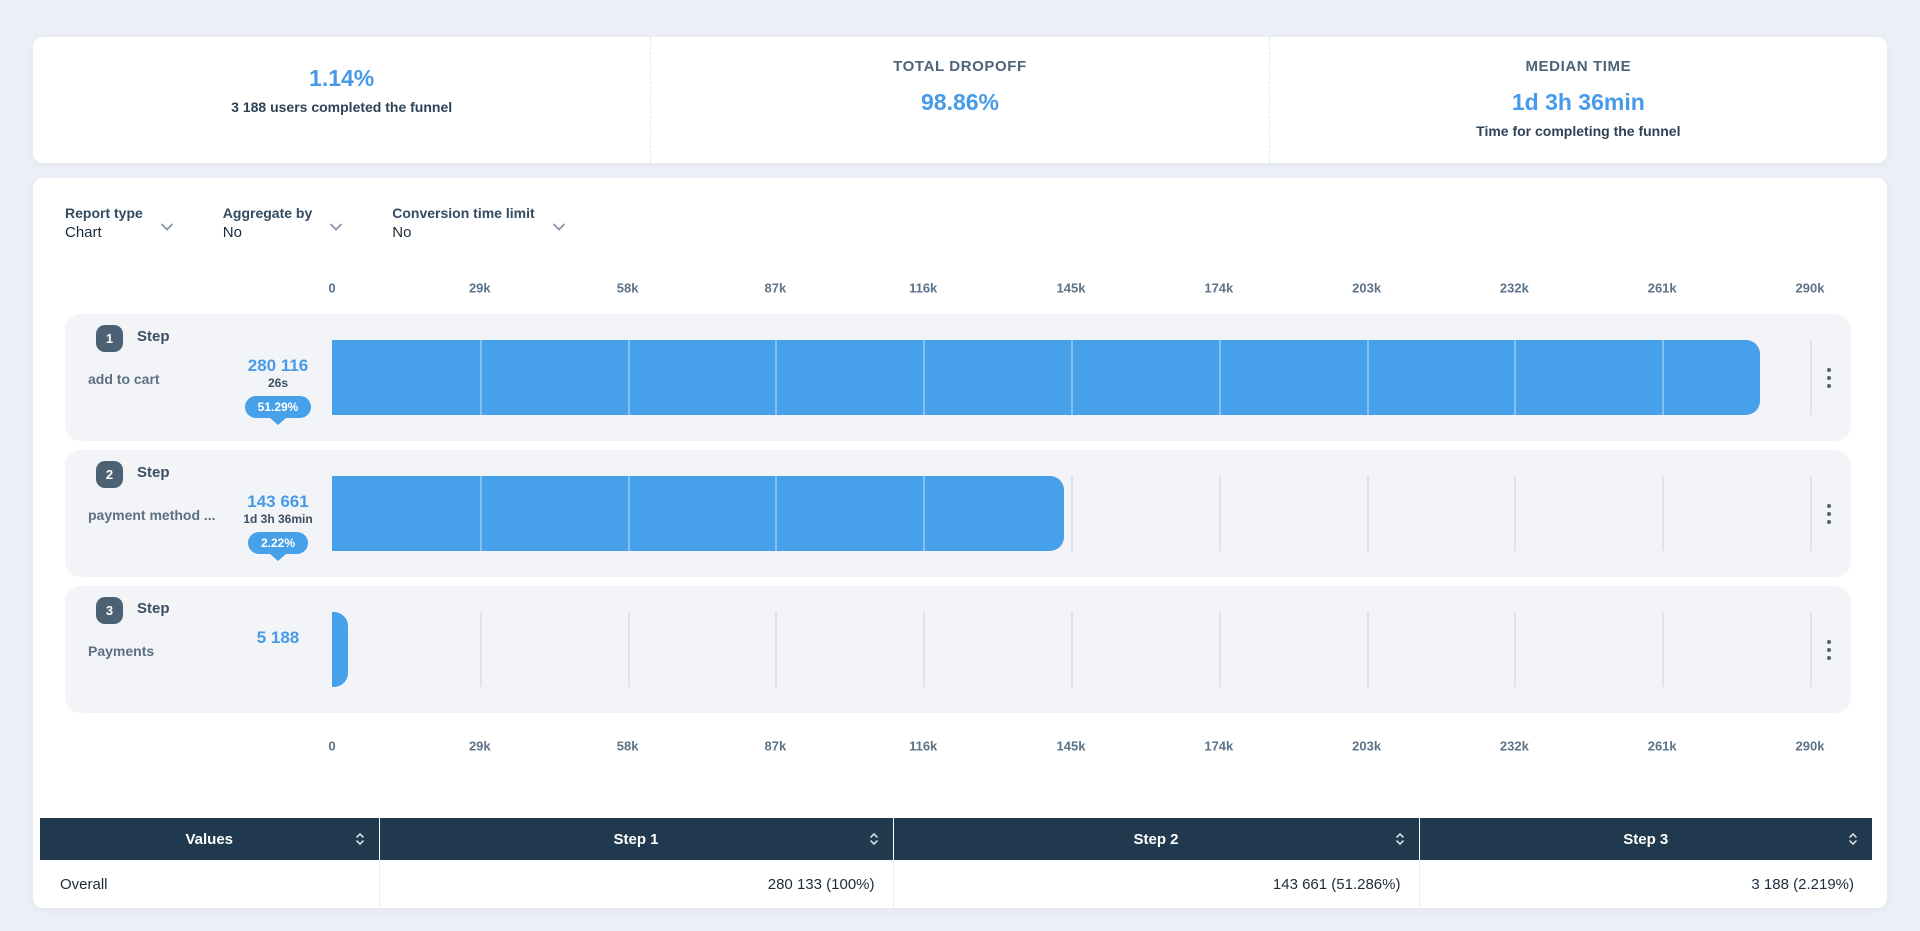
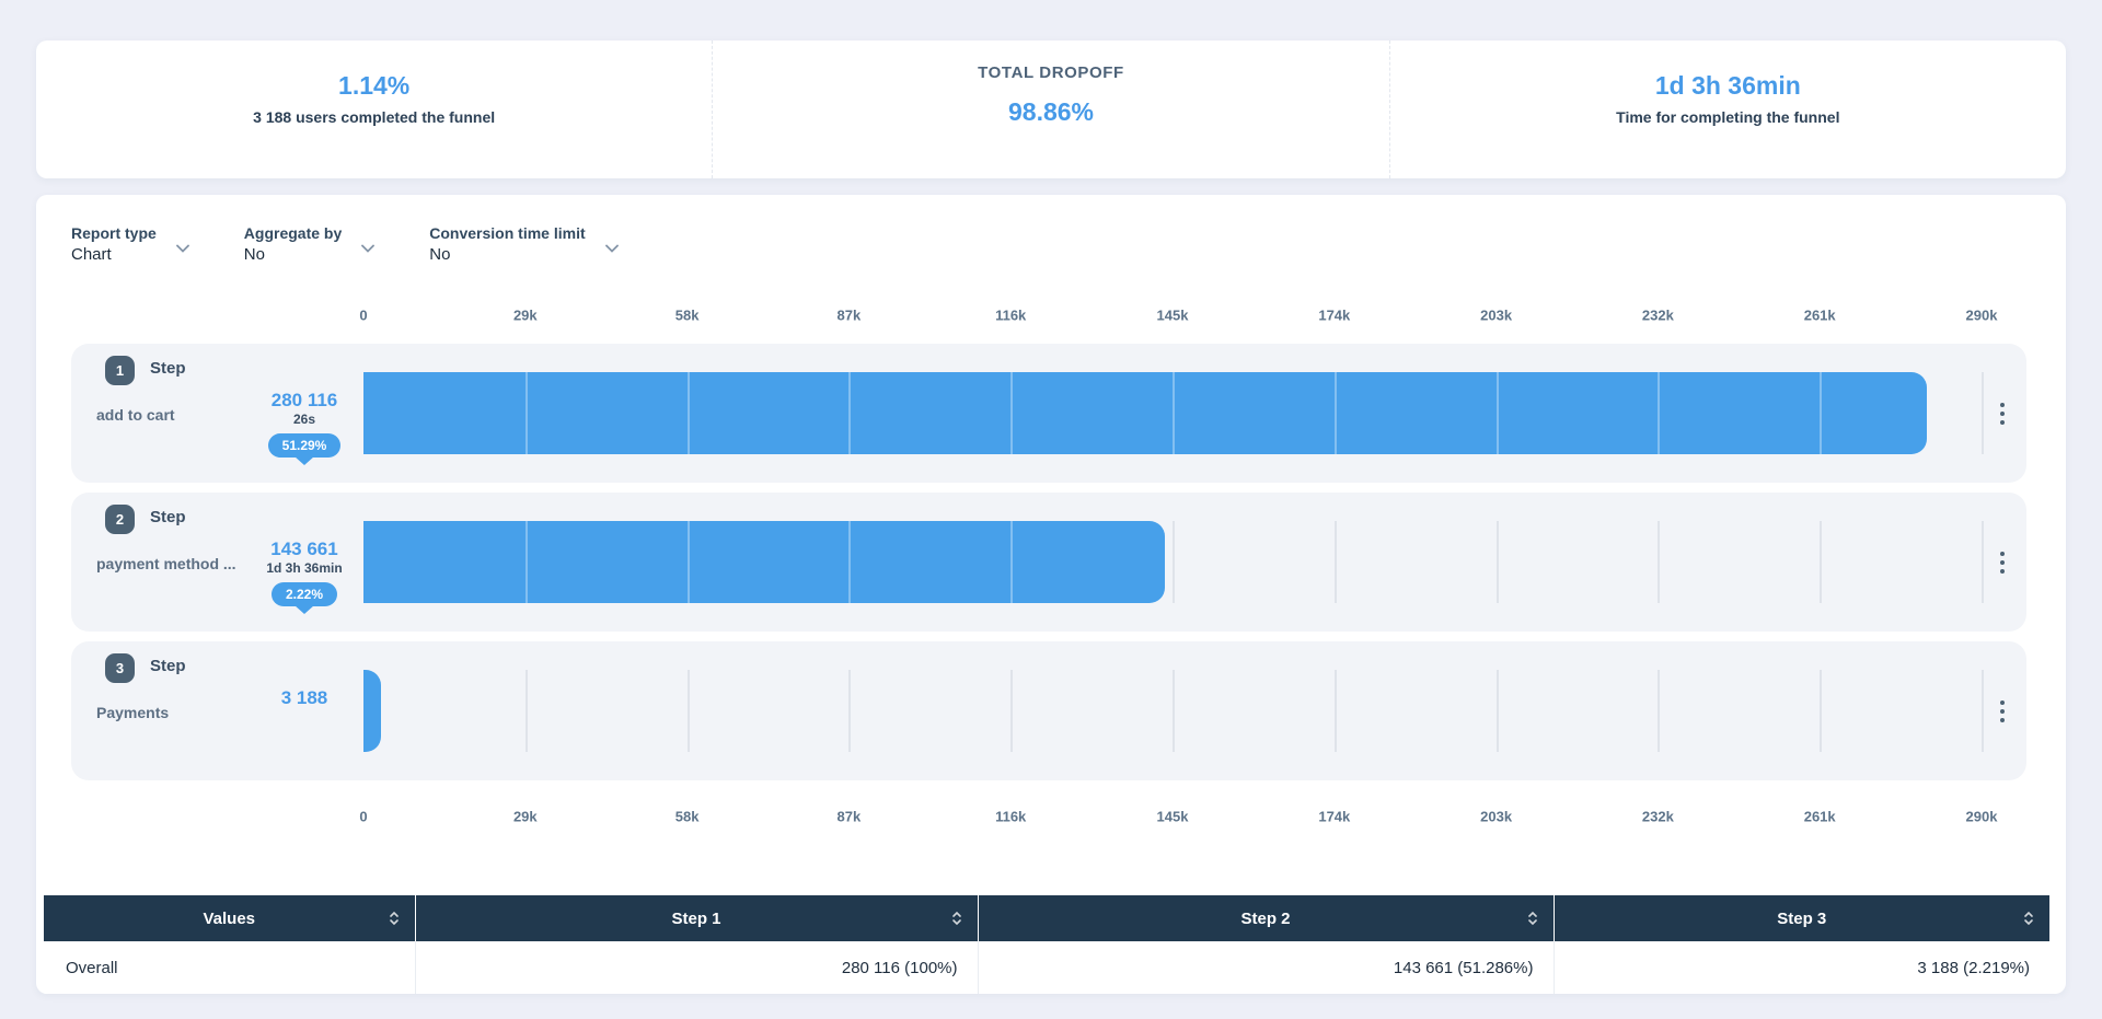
  1.14%
  3 188 users completed the funnel
  TOTAL DROPOFF
  98.86%
- MEDIAN TIME
  1d 3h 36min
  Time for completing the funnel
  Report type
  Chart
  Aggregate by
  No
  Conversion time limit
  No
  0
  29k
  58k
  87k
  116k
  145k
  174k
  203k
  232k
  261k
  290k
  1
  Step
  add to cart
  280 116
  26s
  51.29%
  2
  Step
  payment method ...
  143 661
  1d 3h 36min
  2.22%
  3
  Step
  Payments
- 5 188
+ 3 188
  0
  29k
  58k
  87k
  116k
  145k
  174k
  203k
  232k
  261k
  290k
  Values	Step 1	Step 2	Step 3
- Overall	280 133 (100%)	143 661 (51.286%)	3 188 (2.219%)
+ Overall	280 116 (100%)	143 661 (51.286%)	3 188 (2.219%)
